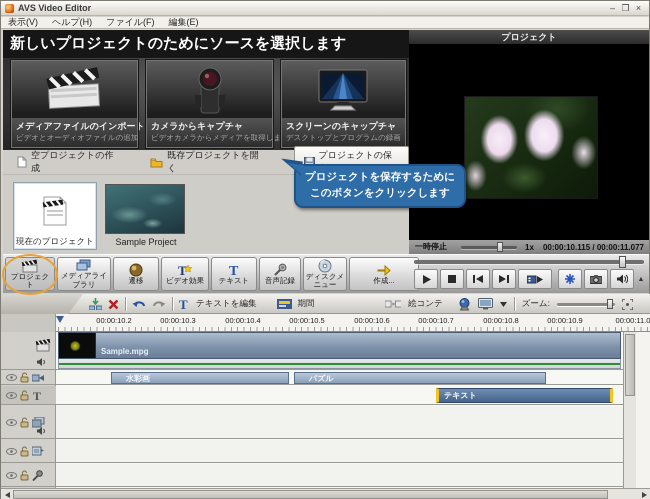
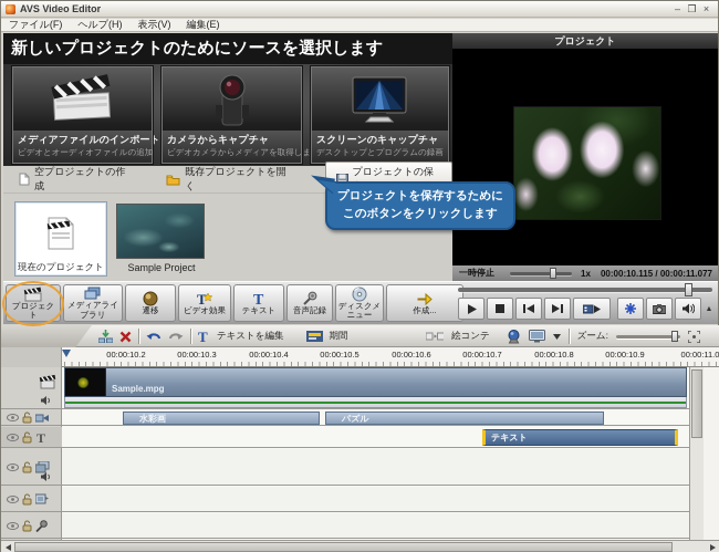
  AVS Video Editor
  –
  ❐
  ×
- 表示(V)
+ ファイル(F)
  ヘルプ(H)
- ファイル(F)
+ 表示(V)
  編集(E)
  新しいプロジェクトのためにソースを選択します
  メディアファイルのインポート
  ビデオとオーディオファイルの追加
  カメラからキャプチャ
  ビデオカメラからメディアを取得しま
  スクリーンのキャップチャ
  デスクトップとプログラムの録画
  空プロジェクトの作成
  既存プロジェクトを開く
  プロジェクトの保
  現在のプロジェクト
  Sample Project
  プロジェクトを保存するために
  このボタンをクリックします
  プロジェクト
  一時停止
  1x
  00:00:10.115 / 00:00:11.077
  プロジェクト
  メディアライブラリ
  遷移
  T
  ビデオ効果
  T
  テキスト
  音声記録
  ディスクメニュー
  作成...
  T
  テキストを編集
  期間
  絵コンテ
  ズーム:
  00:00:10.2
  00:00:10.3
  00:00:10.4
  00:00:10.5
  00:00:10.6
  00:00:10.7
  00:00:10.8
  00:00:10.9
  00:00:11.0
  Sample.mpg
  水彩画
  パズル
  テキスト
  T
